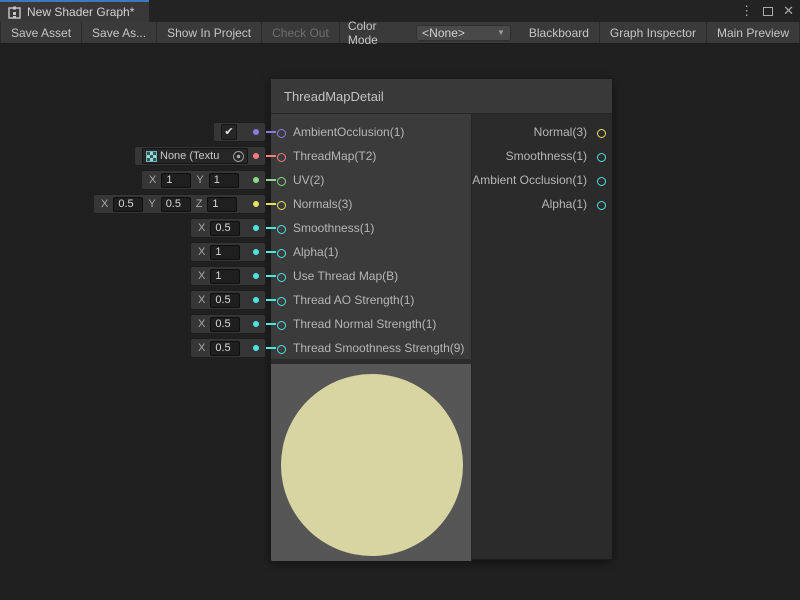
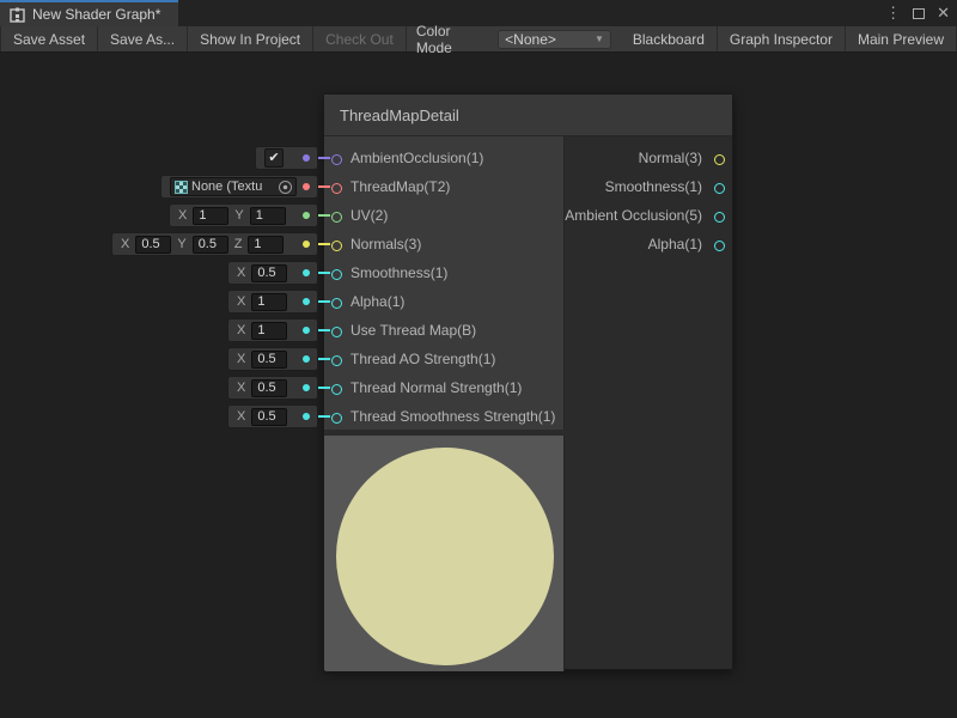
  New Shader Graph*
  ⋮
  ✕
  Save Asset
  Save As...
  Show In Project
  Check Out
  Color Mode
  <None>
  ▼
  Blackboard
  Graph Inspector
  Main Preview
  ThreadMapDetail
  AmbientOcclusion(1)
  ThreadMap(T2)
  UV(2)
  Normals(3)
  Smoothness(1)
  Alpha(1)
  Use Thread Map(B)
  Thread AO Strength(1)
  Thread Normal Strength(1)
- Thread Smoothness Strength(9)
+ Thread Smoothness Strength(1)
  Normal(3)
  Smoothness(1)
- Ambient Occlusion(1)
+ Ambient Occlusion(5)
  Alpha(1)
  ✔
  None (Textu
  X
  1
  Y
  1
  X
  0.5
  Y
  0.5
  Z
  1
  X
  0.5
  X
  1
  X
  1
  X
  0.5
  X
  0.5
  X
  0.5
